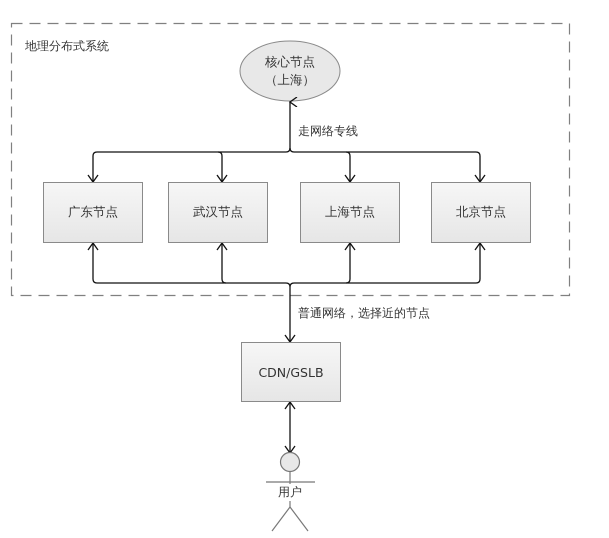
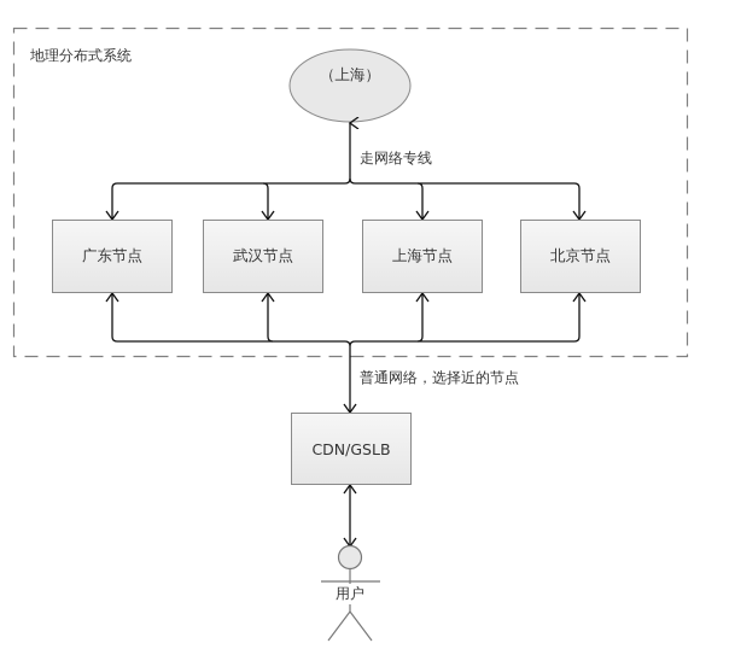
  地理分布式系统
- 核心节点
  （上海）
  走网络专线
  广东节点
  武汉节点
  上海节点
  北京节点
  普通网络，选择近的节点
  CDN/GSLB
  用户
